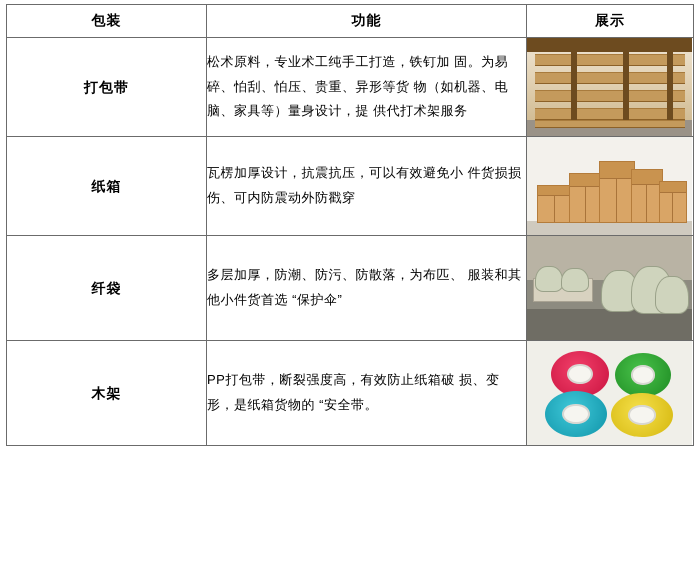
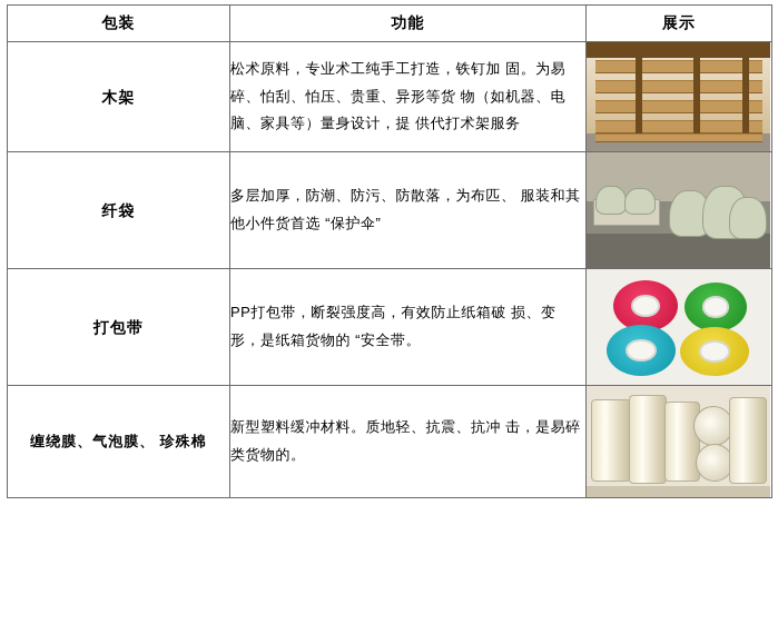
  包装	功能	展示
- 打包带	松术原料，专业术工纯手工打造，铁钉加 固。为易碎、怕刮、怕压、贵重、异形等货 物（如机器、电脑、家具等）量身设计，提 供代打术架服务
+ 木架	松术原料，专业术工纯手工打造，铁钉加 固。为易碎、怕刮、怕压、贵重、异形等货 物（如机器、电脑、家具等）量身设计，提 供代打术架服务
- 纸箱	瓦楞加厚设计，抗震抗压，可以有效避免小 件货损损伤、可内防震动外防戳穿
  纤袋	多层加厚，防潮、防污、防散落，为布匹、 服装和其他小件货首选 “保护伞”
- 木架	PP打包带，断裂强度高，有效防止纸箱破 损、变形，是纸箱货物的 “安全带。
+ 打包带	PP打包带，断裂强度高，有效防止纸箱破 损、变形，是纸箱货物的 “安全带。
+ 缠绕膜、气泡膜、 珍殊棉	新型塑料缓冲材料。质地轻、抗震、抗冲 击，是易碎类货物的。
